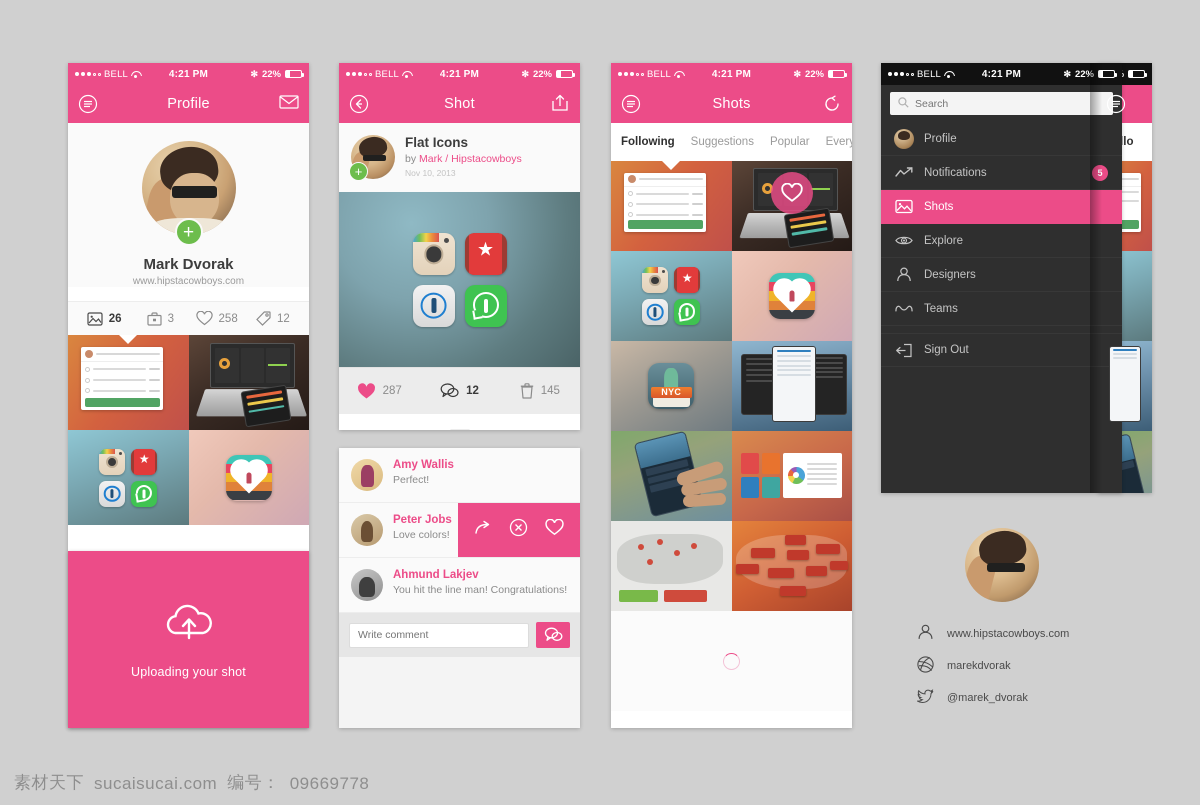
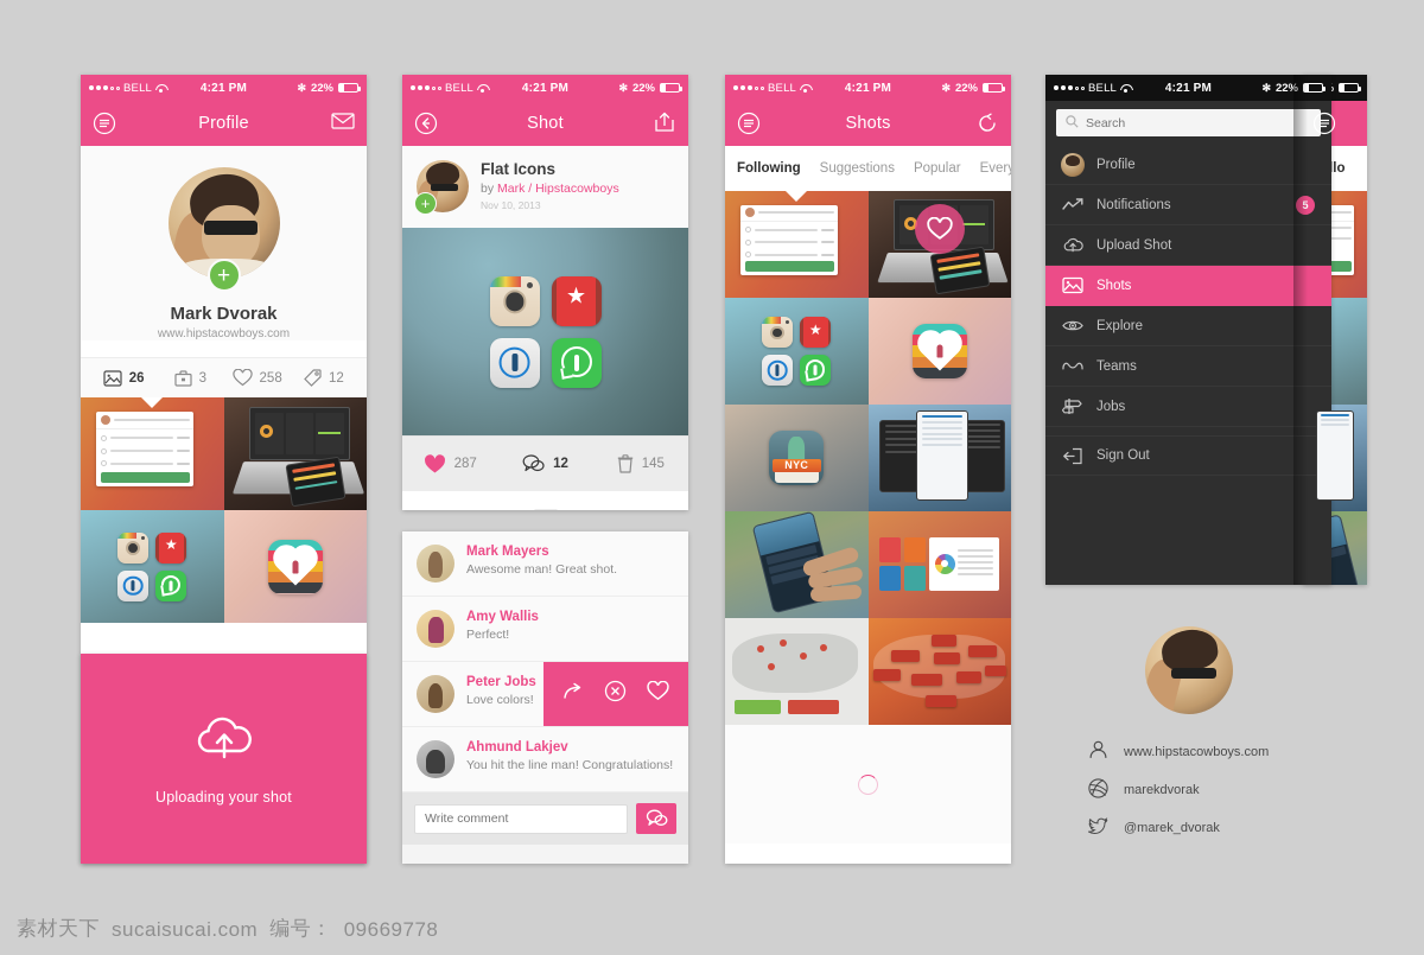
  BELL
  4:21 PM
  ✻
  22%
  Profile
  +
  Mark Dvorak
  www.hipstacowboys.com
  26
  3
  258
  12
  ★
  Uploading your shot
  BELL
  4:21 PM
  ✻
  22%
  Shot
  +
  Flat Icons
  by Mark / Hipstacowboys
  Nov 10, 2013
  ★
  287
  12
  145
+ Mark Mayers
+ Awesome man! Great shot.
  Amy Wallis
  Perfect!
  Peter Jobs
  Love colors!
  Ahmund Lakjev
  You hit the line man! Congratulations!
  Write comment
  BELL
  4:21 PM
  ✻
  22%
  Shots
  Following
  Suggestions
  Popular
  ★
  NYC
  BELL
  4:21 PM
  ✻
  Search
  Profile
  Notifications
+ Upload Shot
  Shots
  Explore
- Designers
  Teams
+ Jobs
  Sign Out
  www.hipstacowboys.com
  marekdvorak
  @marek_dvorak
  素材天下
  sucaisucai.com
  编号：
  09669778
